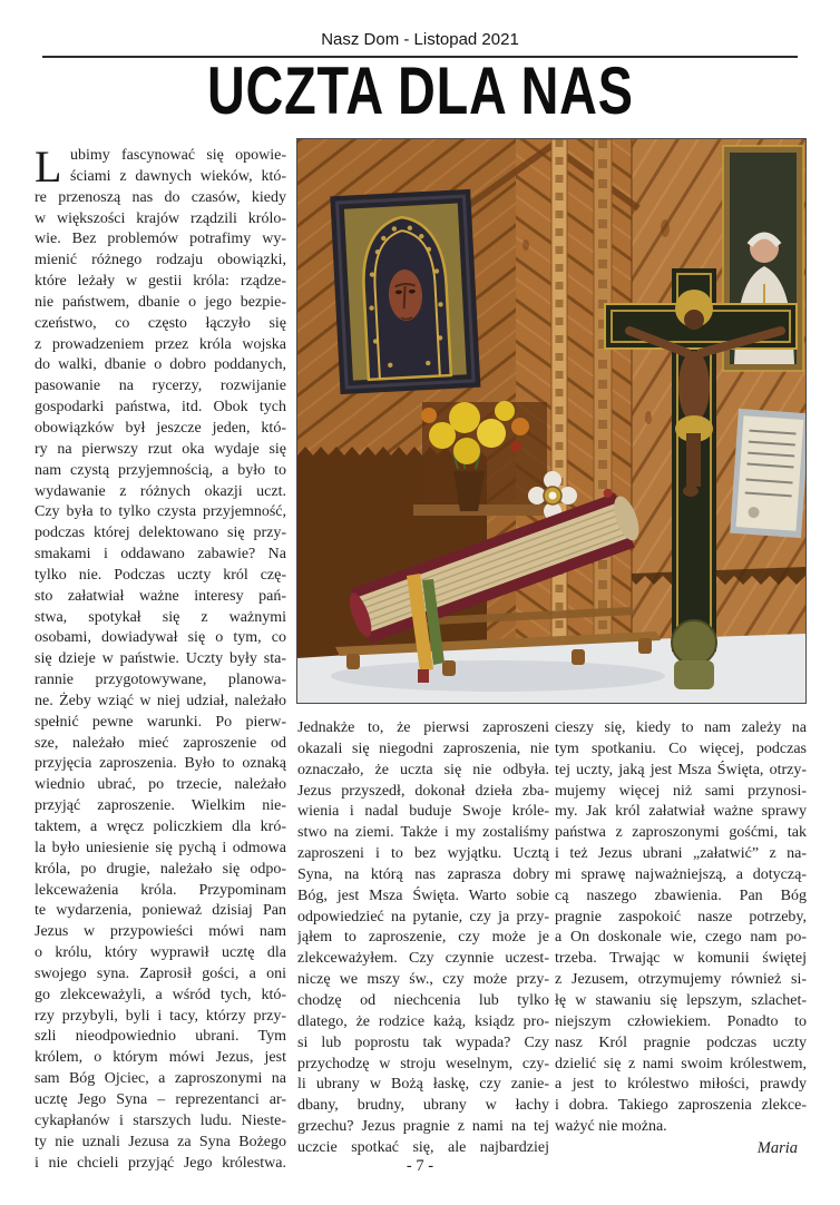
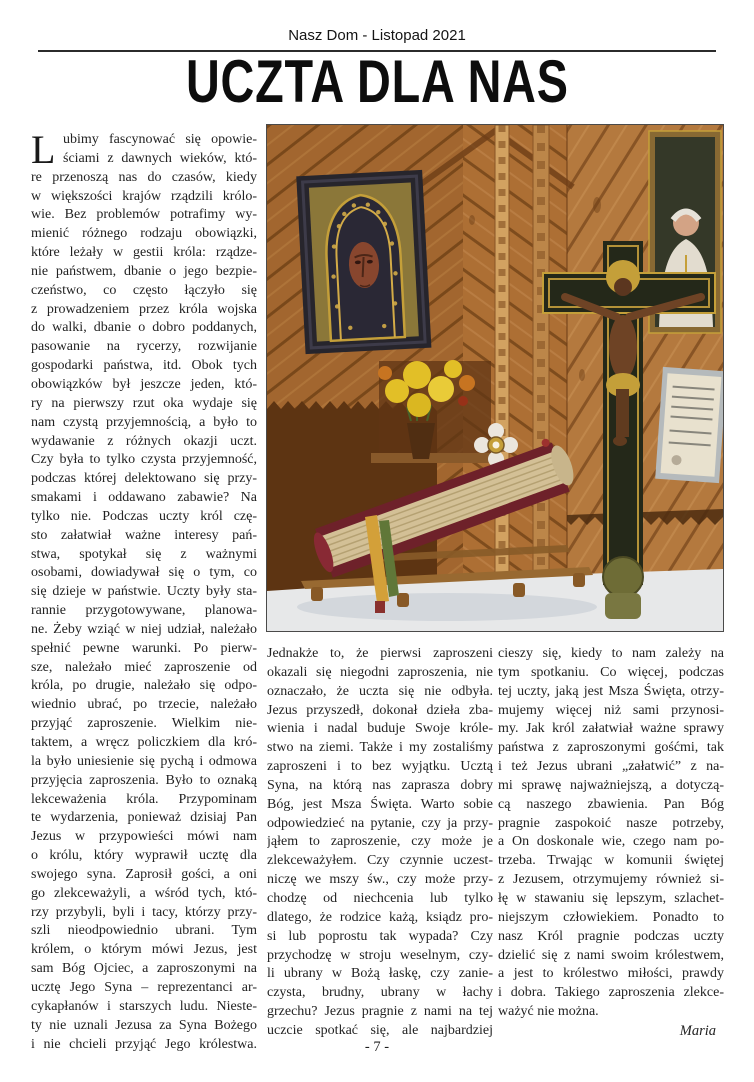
  Nasz Dom - Listopad 2021
  UCZTA DLA NAS
  L
  ubimy fascynować się opowie-
  ściami z dawnych wieków, któ-
  re przenoszą nas do czasów, kiedy
  w większości krajów rządzili królo-
  wie. Bez problemów potrafimy wy-
  mienić różnego rodzaju obowiązki,
  które leżały w gestii króla: rządze-
  nie państwem, dbanie o jego bezpie-
  czeństwo, co często łączyło się
  z prowadzeniem przez króla wojska
  do walki, dbanie o dobro poddanych,
  pasowanie na rycerzy, rozwijanie
  gospodarki państwa, itd. Obok tych
  obowiązków był jeszcze jeden, któ-
  ry na pierwszy rzut oka wydaje się
  nam czystą przyjemnością, a było to
  wydawanie z różnych okazji uczt.
  Czy była to tylko czysta przyjemność,
  podczas której delektowano się przy-
  smakami i oddawano zabawie? Na
  tylko nie. Podczas uczty król czę-
  sto załatwiał ważne interesy pań-
  stwa, spotykał się z ważnymi
  osobami, dowiadywał się o tym, co
  się dzieje w państwie. Uczty były sta-
  rannie przygotowywane, planowa-
  ne. Żeby wziąć w niej udział, należało
  spełnić pewne warunki. Po pierw-
  sze, należało mieć zaproszenie od
- przyjęcia zaproszenia. Było to oznaką
+ króla, po drugie, należało się odpo-
  wiednio ubrać, po trzecie, należało
  przyjąć zaproszenie. Wielkim nie-
  taktem, a wręcz policzkiem dla kró-
  la było uniesienie się pychą i odmowa
- króla, po drugie, należało się odpo-
+ przyjęcia zaproszenia. Było to oznaką
  lekceważenia króla. Przypominam
  te wydarzenia, ponieważ dzisiaj Pan
  Jezus w przypowieści mówi nam
  o królu, który wyprawił ucztę dla
  swojego syna. Zaprosił gości, a oni
  go zlekceważyli, a wśród tych, któ-
  rzy przybyli, byli i tacy, którzy przy-
  szli nieodpowiednio ubrani. Tym
  królem, o którym mówi Jezus, jest
  sam Bóg Ojciec, a zaproszonymi na
  ucztę Jego Syna – reprezentanci ar-
  cykapłanów i starszych ludu. Nieste-
  ty nie uznali Jezusa za Syna Bożego
  i nie chcieli przyjąć Jego królestwa.
  Jednakże to, że pierwsi zaproszeni
  okazali się niegodni zaproszenia, nie
  oznaczało, że uczta się nie odbyła.
  Jezus przyszedł, dokonał dzieła zba-
  wienia i nadal buduje Swoje króle-
  stwo na ziemi. Także i my zostaliśmy
  zaproszeni i to bez wyjątku. Ucztą
  Syna, na którą nas zaprasza dobry
  Bóg, jest Msza Święta. Warto sobie
  odpowiedzieć na pytanie, czy ja przy-
  jąłem to zaproszenie, czy może je
  zlekceważyłem. Czy czynnie uczest-
  niczę we mszy św., czy może przy-
  chodzę od niechcenia lub tylko
  dlatego, że rodzice każą, ksiądz pro-
  si lub poprostu tak wypada? Czy
  przychodzę w stroju weselnym, czy-
  li ubrany w Bożą łaskę, czy zanie-
- dbany, brudny, ubrany w łachy
+ czysta, brudny, ubrany w łachy
  grzechu? Jezus pragnie z nami na tej
  uczcie spotkać się, ale najbardziej
  cieszy się, kiedy to nam zależy na
  tym spotkaniu. Co więcej, podczas
  tej uczty, jaką jest Msza Święta, otrzy-
  mujemy więcej niż sami przynosi-
  my. Jak król załatwiał ważne sprawy
  państwa z zaproszonymi gośćmi, tak
  i też Jezus ubrani „załatwić” z na-
  mi sprawę najważniejszą, a dotyczą-
  cą naszego zbawienia. Pan Bóg
  pragnie zaspokoić nasze potrzeby,
  a On doskonale wie, czego nam po-
  trzeba. Trwając w komunii świętej
  z Jezusem, otrzymujemy również si-
  łę w stawaniu się lepszym, szlachet-
  niejszym człowiekiem. Ponadto to
  nasz Król pragnie podczas uczty
  dzielić się z nami swoim królestwem,
  a jest to królestwo miłości, prawdy
  i dobra. Takiego zaproszenia zlekce-
  ważyć nie można.
  Maria
  - 7 -
